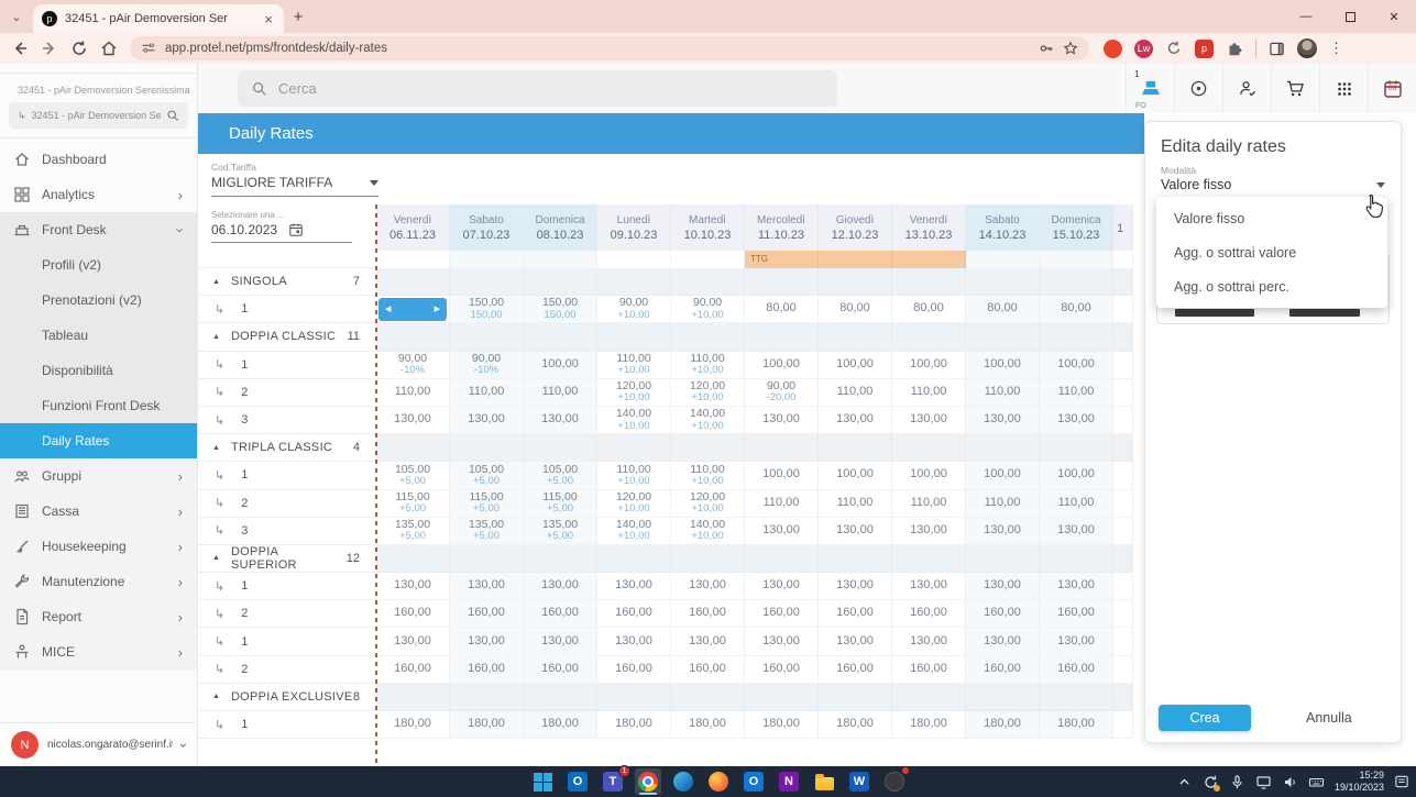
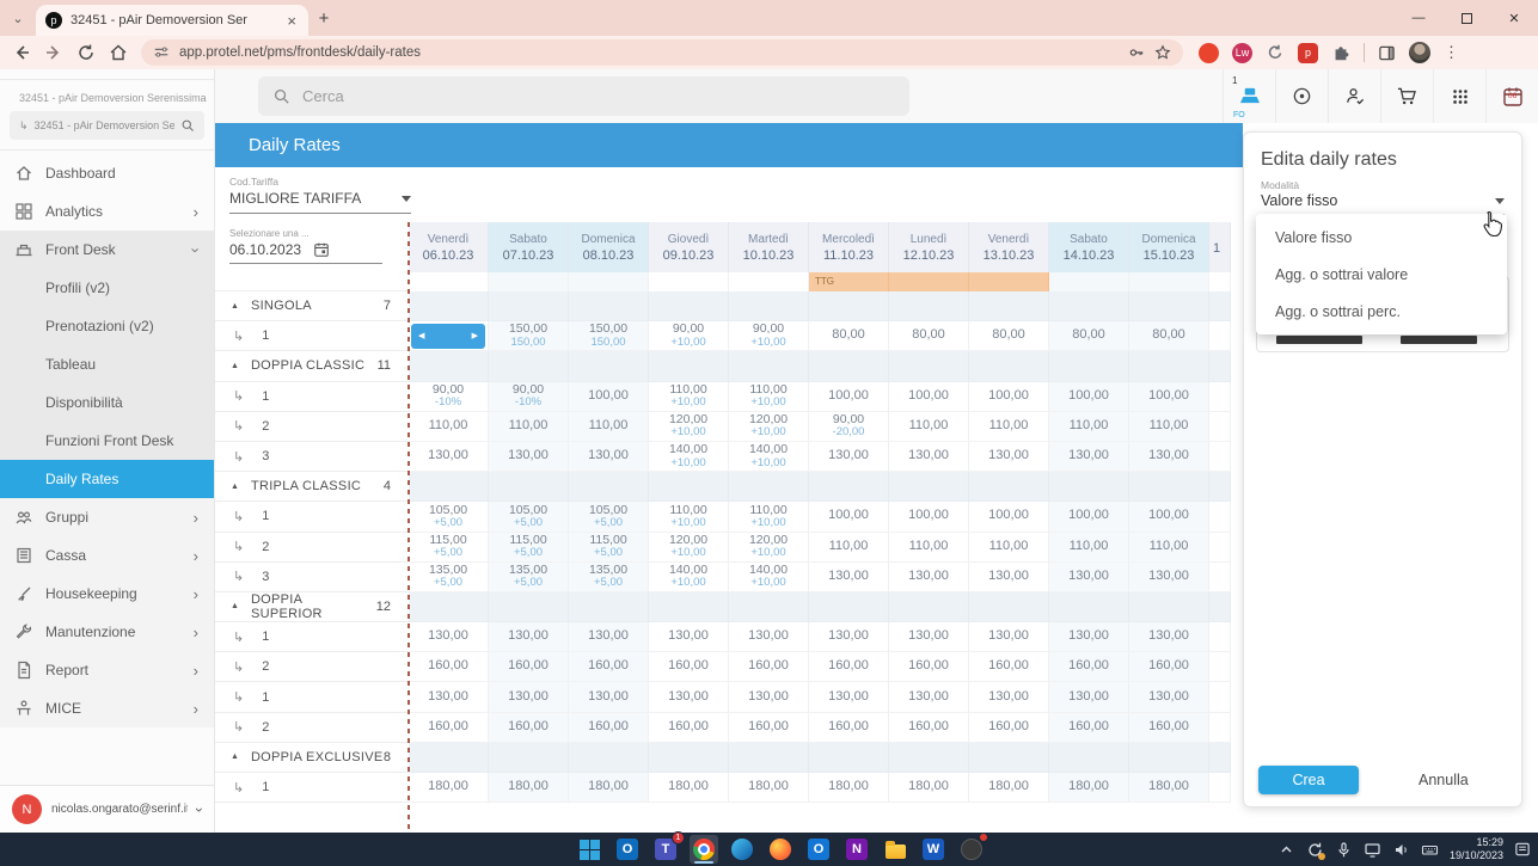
  ⌄
  p
  32451 - pAir Demoversion Ser
  ×
  +
  —
  ✕
  app.protel.net/pms/frontdesk/daily-rates
  Lw
  p
  ⋮
  32451 - pAir Demoversion Serenissima
  ↳
  32451 - pAir Demoversion Se
  Dashboard
  Analytics
  ›
  Front Desk
  Profili (v2)
  Prenotazioni (v2)
  Tableau
  Disponibilità
  Funzioni Front Desk
  Daily Rates
  Gruppi
  ›
  Cassa
  ›
  Housekeeping
  ›
  Manutenzione
  ›
  Report
  ›
  MICE
  ›
  N
  nicolas.ongarato@serinf.i
  Cerca
  1
  Daily Rates
  Cod.Tariffa
  MIGLIORE TARIFFA
  Selezionare una ...
  06.10.2023
  Venerdì
- 06.11.23
+ 06.10.23
  Sabato
  07.10.23
  Domenica
  08.10.23
- Lunedì
+ Giovedì
  09.10.23
  Martedì
  10.10.23
  Mercoledì
  11.10.23
- Giovedì
+ Lunedì
  12.10.23
  Venerdì
  13.10.23
  Sabato
  14.10.23
  Domenica
  15.10.23
  1
  TTG
  SINGOLA
  7
  ↳
  1
  150,00
  150,00
  150,00
  150,00
  90,00
  +10,00
  90,00
  +10,00
  80,00
  80,00
  80,00
  80,00
  80,00
  DOPPIA CLASSIC
  11
  ↳
  1
  90,00
  -10%
  90,00
  -10%
  100,00
  110,00
  +10,00
  110,00
  +10,00
  100,00
  100,00
  100,00
  100,00
  100,00
  ↳
  2
  110,00
  110,00
  110,00
  120,00
  +10,00
  120,00
  +10,00
  90,00
  -20,00
  110,00
  110,00
  110,00
  110,00
  ↳
  3
  130,00
  130,00
  130,00
  140,00
  +10,00
  140,00
  +10,00
  130,00
  130,00
  130,00
  130,00
  130,00
  TRIPLA CLASSIC
  4
  ↳
  1
  105,00
  +5,00
  105,00
  +5,00
  105,00
  +5,00
  110,00
  +10,00
  110,00
  +10,00
  100,00
  100,00
  100,00
  100,00
  100,00
  ↳
  2
  115,00
  +5,00
  115,00
  +5,00
  115,00
  +5,00
  120,00
  +10,00
  120,00
  +10,00
  110,00
  110,00
  110,00
  110,00
  110,00
  ↳
  3
  135,00
  +5,00
  135,00
  +5,00
  135,00
  +5,00
  140,00
  +10,00
  140,00
  +10,00
  130,00
  130,00
  130,00
  130,00
  130,00
  DOPPIA SUPERIOR
  12
  ↳
  1
  130,00
  130,00
  130,00
  130,00
  130,00
  130,00
  130,00
  130,00
  130,00
  130,00
  ↳
  2
  160,00
  160,00
  160,00
  160,00
  160,00
  160,00
  160,00
  160,00
  160,00
  160,00
  ↳
  1
  130,00
  130,00
  130,00
  130,00
  130,00
  130,00
  130,00
  130,00
  130,00
  130,00
  ↳
  2
  160,00
  160,00
  160,00
  160,00
  160,00
  160,00
  160,00
  160,00
  160,00
  160,00
  DOPPIA EXCLUSIVE
  8
  ↳
  1
  180,00
  180,00
  180,00
  180,00
  180,00
  180,00
  180,00
  180,00
  180,00
  180,00
  Edita daily rates
  Modalità
  Valore fisso
  Valore fisso
  Agg. o sottrai valore
  Agg. o sottrai perc.
  Crea
  Annulla
  O
  T
  O
  N
  W
  15:29
  19/10/2023
